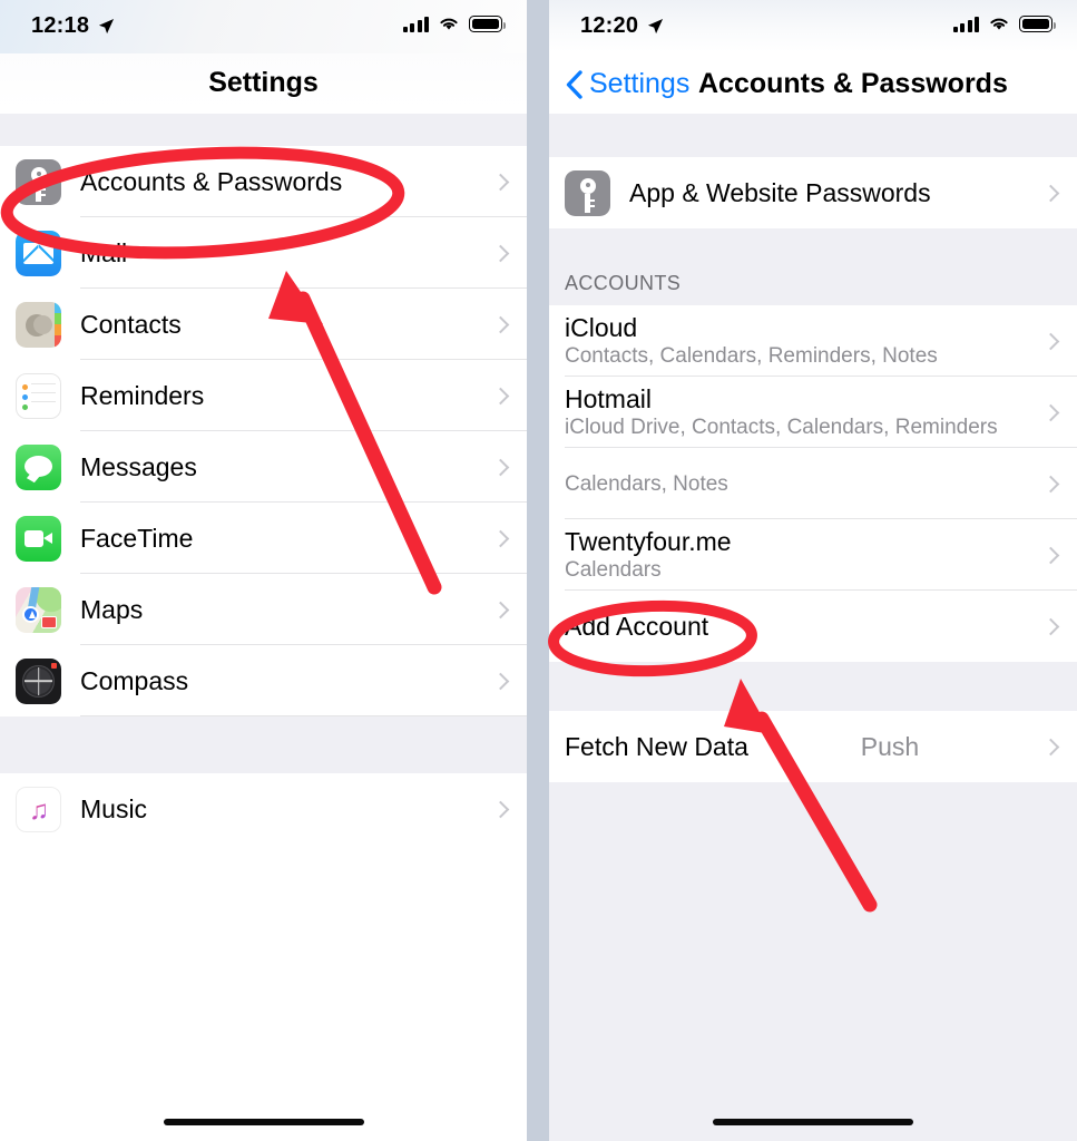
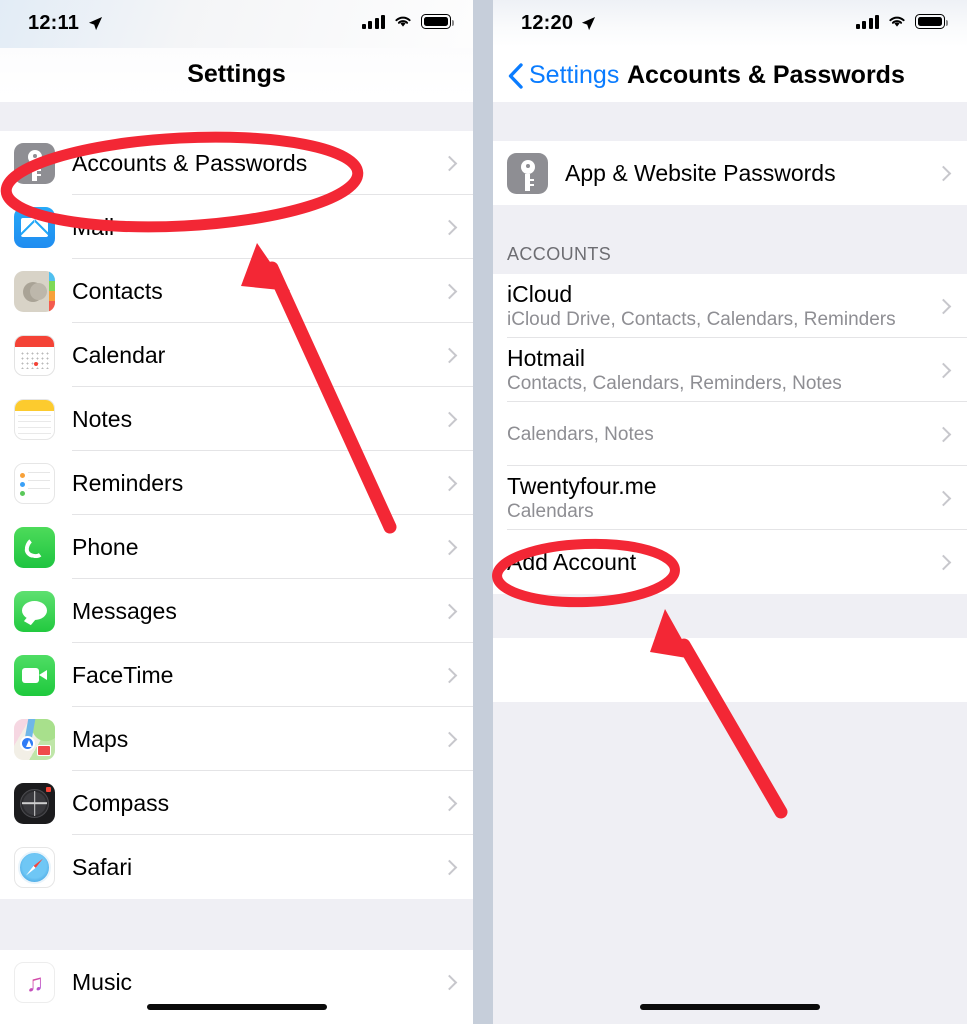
- 12:18
+ 12:11
  Settings
  Accounts & Passwords
  Contacts
+ Calendar
+ Notes
  Reminders
+ Phone
  Messages
  FaceTime
  Maps
  Compass
+ Safari
  ♫
  Music
  12:20
  Settings
  Accounts & Passwords
  App & Website Passwords
  ACCOUNTS
  iCloud
- Contacts, Calendars, Reminders, Notes
+ iCloud Drive, Contacts, Calendars, Reminders
  Hotmail
- iCloud Drive, Contacts, Calendars, Reminders
+ Contacts, Calendars, Reminders, Notes
  Calendars, Notes
  Twentyfour.me
  Calendars
  dd Account
- Fetch New Data
- Push
